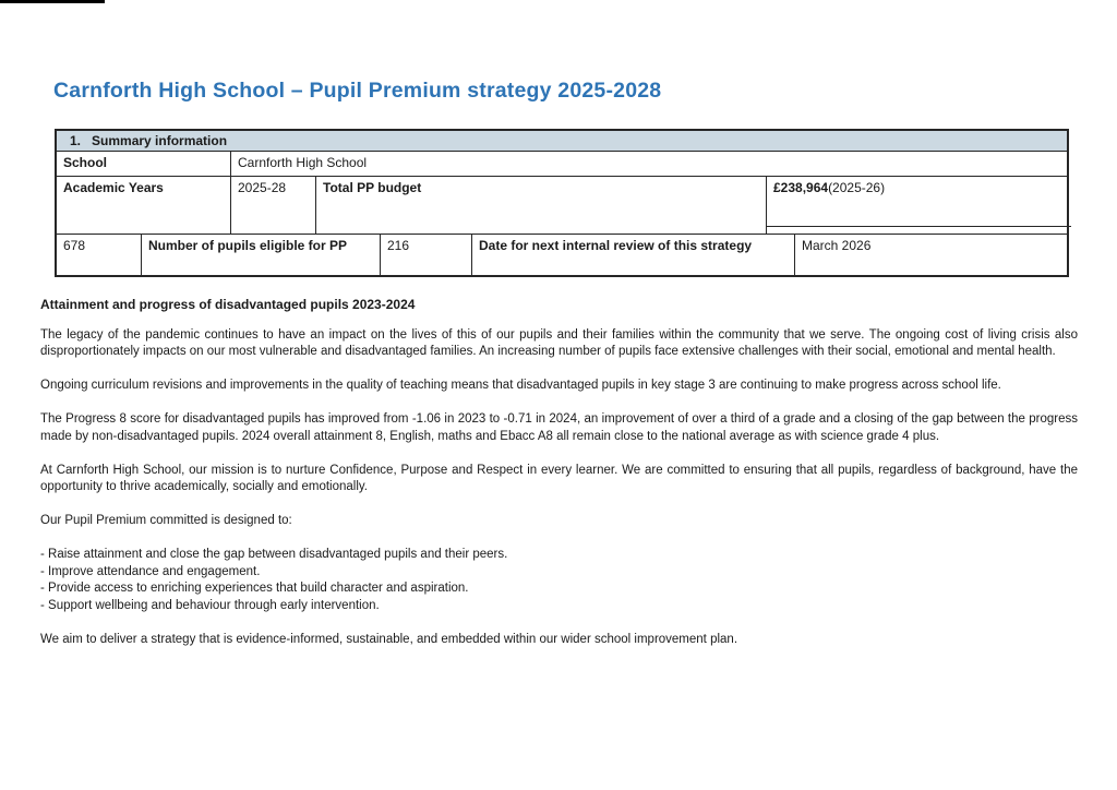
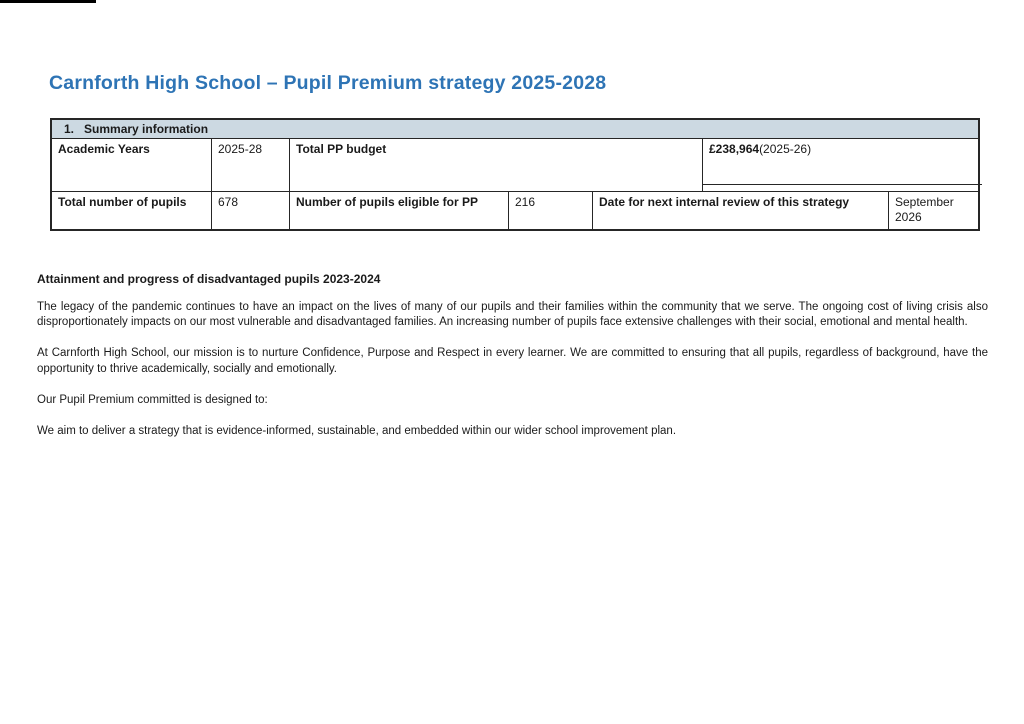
  Carnforth High School – Pupil Premium strategy 2025-2028
  1.
  Summary information
- School
- Carnforth High School
  Academic Years
  2025-28
  Total PP budget
  £238,964(2025-26)
+ Total number of pupils
  678
  Number of pupils eligible for PP
  216
  Date for next internal review of this strategy
- March 2026
+ September 2026
  Attainment and progress of disadvantaged pupils 2023-2024
- The legacy of the pandemic continues to have an impact on the lives of this of our pupils and their families within the community that we serve. The ongoing cost of living crisis also disproportionately impacts on our most vulnerable and disadvantaged families. An increasing number of pupils face extensive challenges with their social, emotional and mental health.
+ The legacy of the pandemic continues to have an impact on the lives of many of our pupils and their families within the community that we serve. The ongoing cost of living crisis also disproportionately impacts on our most vulnerable and disadvantaged families. An increasing number of pupils face extensive challenges with their social, emotional and mental health.
- Ongoing curriculum revisions and improvements in the quality of teaching means that disadvantaged pupils in key stage 3 are continuing to make progress across school life.
- The Progress 8 score for disadvantaged pupils has improved from -1.06 in 2023 to -0.71 in 2024, an improvement of over a third of a grade and a closing of the gap between the progress made by non-disadvantaged pupils. 2024 overall attainment 8, English, maths and Ebacc A8 all remain close to the national average as with science grade 4 plus.
  At Carnforth High School, our mission is to nurture Confidence, Purpose and Respect in every learner. We are committed to ensuring that all pupils, regardless of background, have the opportunity to thrive academically, socially and emotionally.
  Our Pupil Premium committed is designed to:
- - Raise attainment and close the gap between disadvantaged pupils and their peers.
- - Improve attendance and engagement.
- - Provide access to enriching experiences that build character and aspiration.
- - Support wellbeing and behaviour through early intervention.
  We aim to deliver a strategy that is evidence-informed, sustainable, and embedded within our wider school improvement plan.
